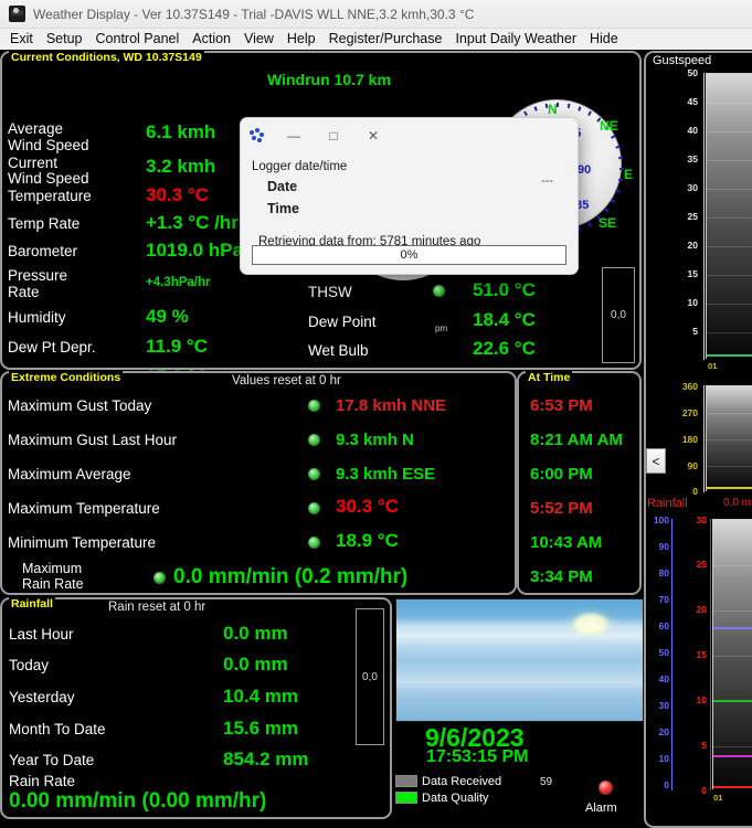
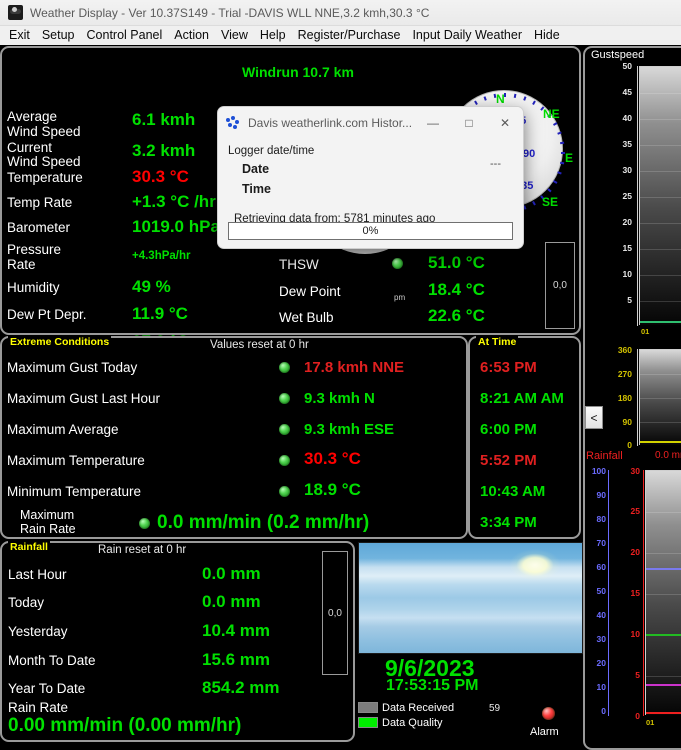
  Weather Display - Ver 10.37S149 - Trial -DAVIS WLL NNE,3.2 kmh,30.3 °C
  Exit
  Setup
  Control Panel
  Action
  View
  Help
  Register/Purchase
  Input Daily Weather
  Hide
- Current Conditions, WD 10.37S149
  Windrun 10.7 km
  90
  N
  NE
  E
  SE
  pm
  Average
  Wind Speed
  6.1 kmh
  Current
  Wind Speed
  3.2 kmh
  Temperature
  30.3 °C
  Temp Rate
  +1.3 °C /hr
  Barometer
  1019.0 hPa
  Pressure
  Rate
  +4.3hPa/hr
  Humidity
  49 %
  Dew Pt Depr.
  11.9 °C
  THSW
  51.0 °C
  Dew Point
  18.4 °C
  Wet Bulb
  22.6 °C
  0,0
  Extreme Conditions
  Values reset at 0 hr
  Maximum Gust Today
  17.8 kmh NNE
  Maximum Gust Last Hour
  9.3 kmh N
  Maximum Average
  9.3 kmh ESE
  Maximum Temperature
  30.3 °C
  Minimum Temperature
  18.9 °C
  Maximum
  Rain Rate
  0.0 mm/min (0.2 mm/hr)
  At Time
  6:53 PM
  8:21 AM AM
  6:00 PM
  5:52 PM
  10:43 AM
  3:34 PM
  Rainfall
  Rain reset at 0 hr
  Last Hour
  0.0 mm
  Today
  0.0 mm
  Yesterday
  10.4 mm
  Month To Date
  15.6 mm
  Year To Date
  854.2 mm
  Rain Rate
  0.00 mm/min (0.00 mm/hr)
  0,0
  9/6/2023
  17:53:15 PM
  Data Received
  Data Quality
  59
  Alarm
  Gustspeed
  50
  45
  40
  35
  30
  25
  20
  15
  10
  5
  01
  360
  270
  180
  90
  0
  <
  Rainfall
  0.0 m
  100
  90
  80
  70
  60
  50
  40
  30
  20
  10
  0
  30
  25
  20
  15
  10
  5
  0
  01
+ Davis weatherlink.com Histor...
  —
  □
  ✕
  Logger date/time
  Date
  Time
  ---
  Retrieving data from: 5781 minutes ago
  0%
